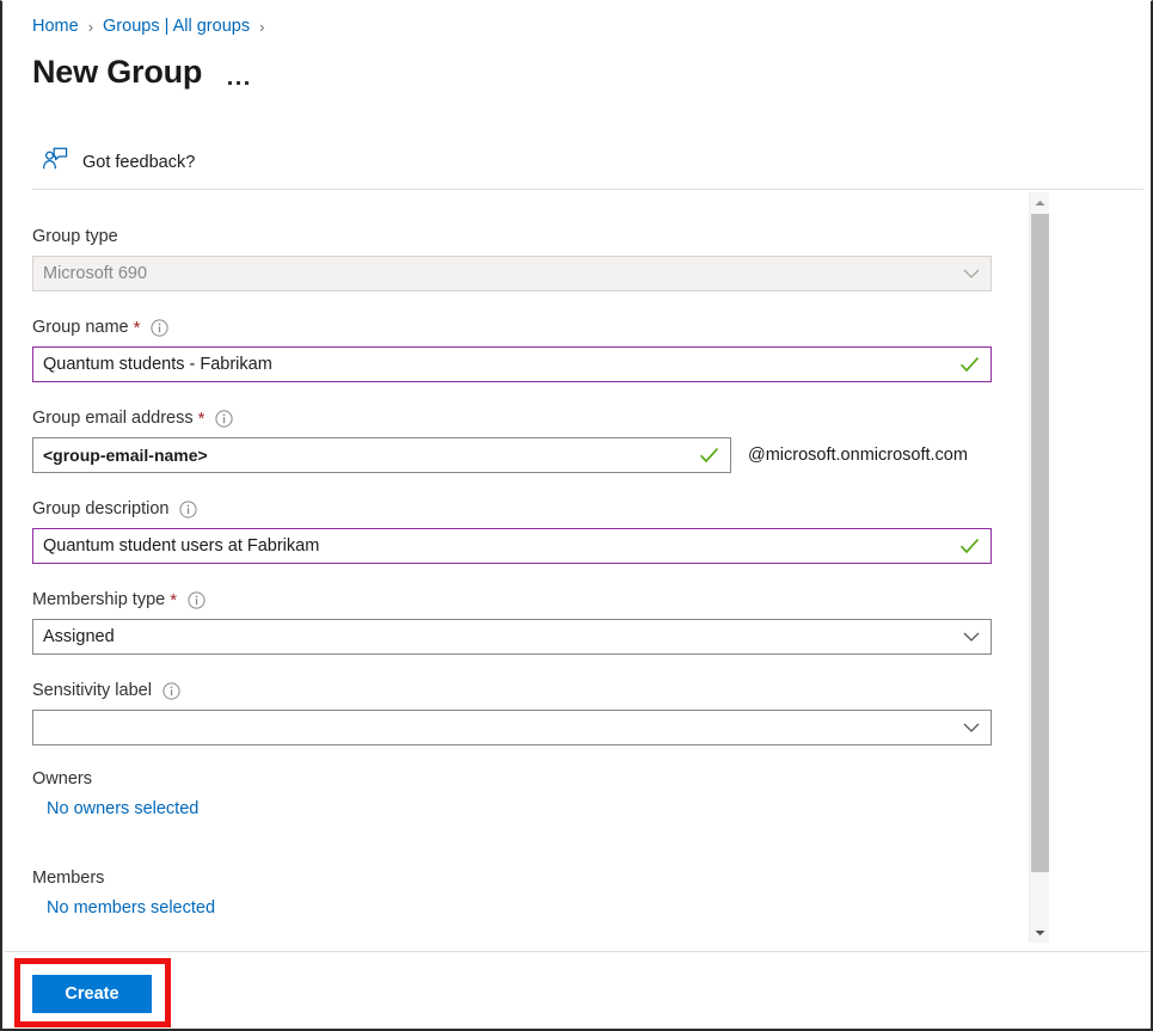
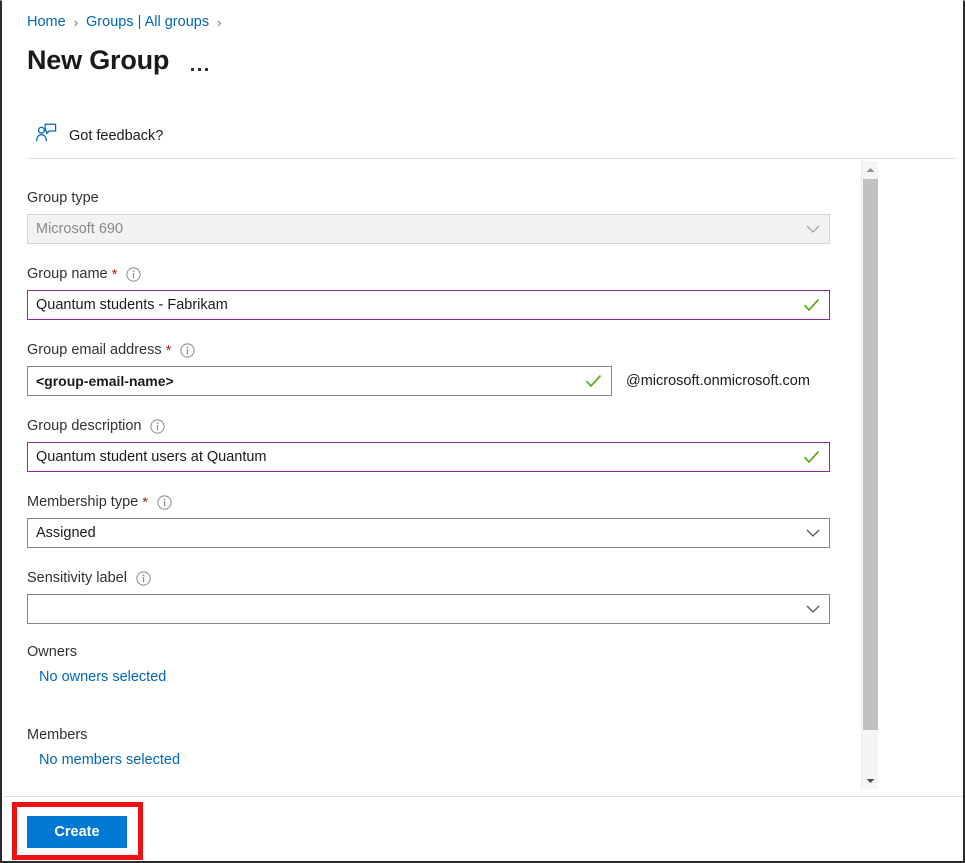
  Home
  ›
  Groups | All groups
  ›
  New Group
  Got feedback?
  Group type
  Microsoft 690
  Group name
  *
  Quantum students - Fabrikam
  Group email address
  *
  <group-email-name>
  @microsoft.onmicrosoft.com
  Group description
- Quantum student users at Fabrikam
+ Quantum student users at Quantum
  Membership type
  *
  Assigned
  Sensitivity label
  Owners
  No owners selected
  Members
  No members selected
  Create
